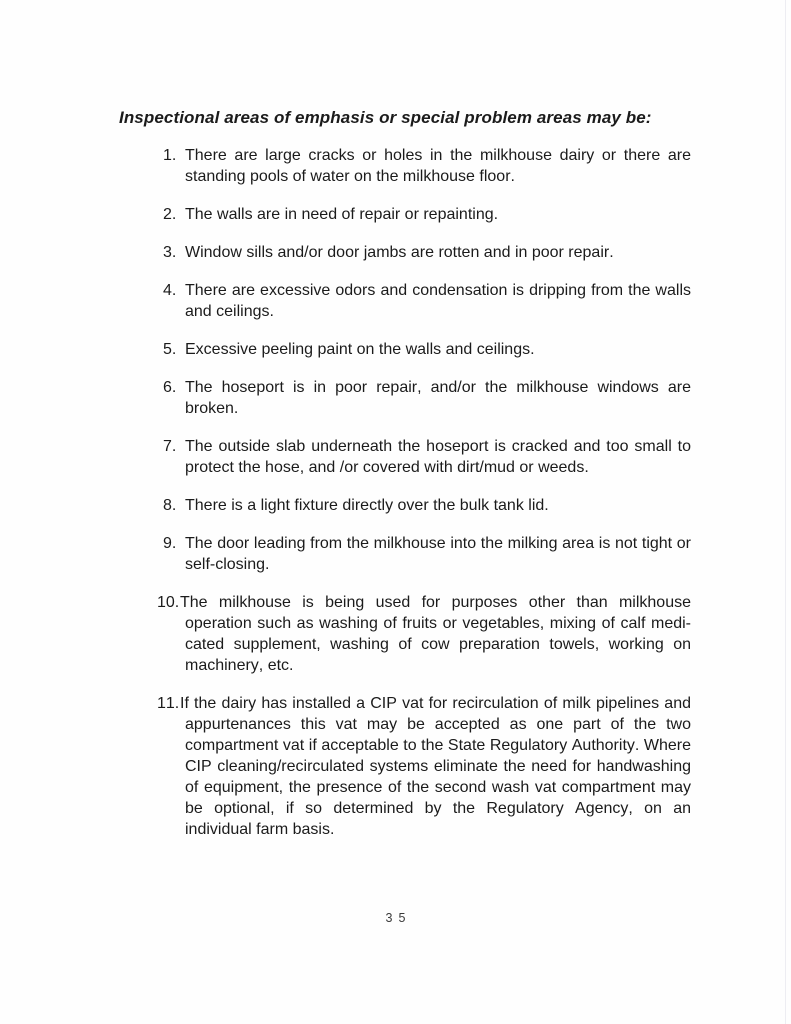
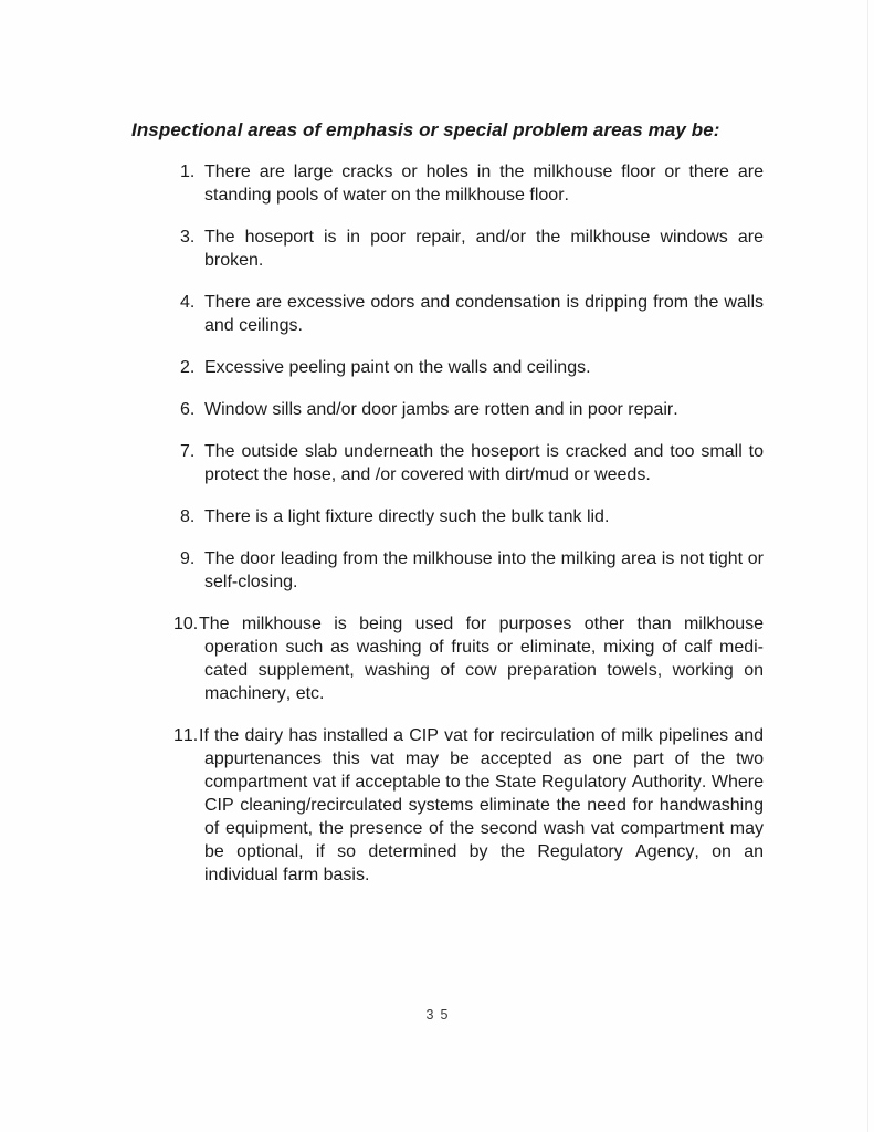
  Inspectional areas of emphasis or special problem areas may be:
- 1. There are large cracks or holes in the milkhouse dairy or there are standing pools of water on the milkhouse floor.
+ 1. There are large cracks or holes in the milkhouse floor or there are standing pools of water on the milkhouse floor.
- 2. The walls are in need of repair or repainting.
- 3. Window sills and/or door jambs are rotten and in poor repair.
+ 3. The hoseport is in poor repair, and/or the milkhouse windows are broken.
  4. There are excessive odors and condensation is dripping from the walls and ceilings.
- 5. Excessive peeling paint on the walls and ceilings.
+ 2. Excessive peeling paint on the walls and ceilings.
- 6. The hoseport is in poor repair, and/or the milkhouse windows are broken.
+ 6. Window sills and/or door jambs are rotten and in poor repair.
  7. The outside slab underneath the hoseport is cracked and too small to protect the hose, and /or covered with dirt/mud or weeds.
- 8. There is a light fixture directly over the bulk tank lid.
+ 8. There is a light fixture directly such the bulk tank lid.
  9. The door leading from the milkhouse into the milking area is not tight or self-closing.
- 10.The milkhouse is being used for purposes other than milkhouse operation such as washing of fruits or vegetables, mixing of calf medi-cated supplement, washing of cow preparation towels, working on machinery, etc.
+ 10.The milkhouse is being used for purposes other than milkhouse operation such as washing of fruits or eliminate, mixing of calf medi-cated supplement, washing of cow preparation towels, working on machinery, etc.
  11.If the dairy has installed a CIP vat for recirculation of milk pipelines and appurtenances this vat may be accepted as one part of the two compartment vat if acceptable to the State Regulatory Authority. Where CIP cleaning/recirculated systems eliminate the need for handwashing of equipment, the presence of the second wash vat compartment may be optional, if so determined by the Regulatory Agency, on an individual farm basis.
  35
